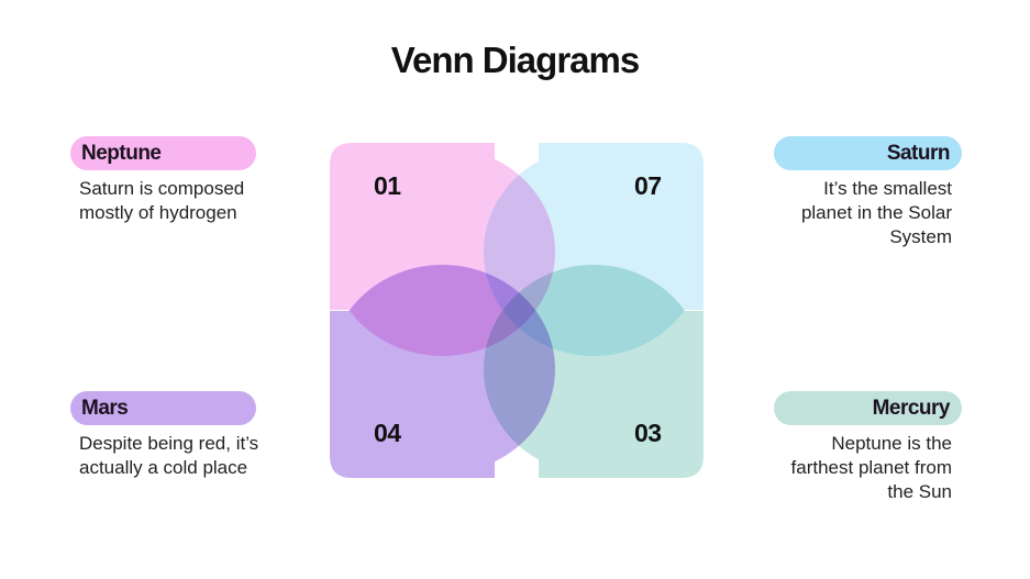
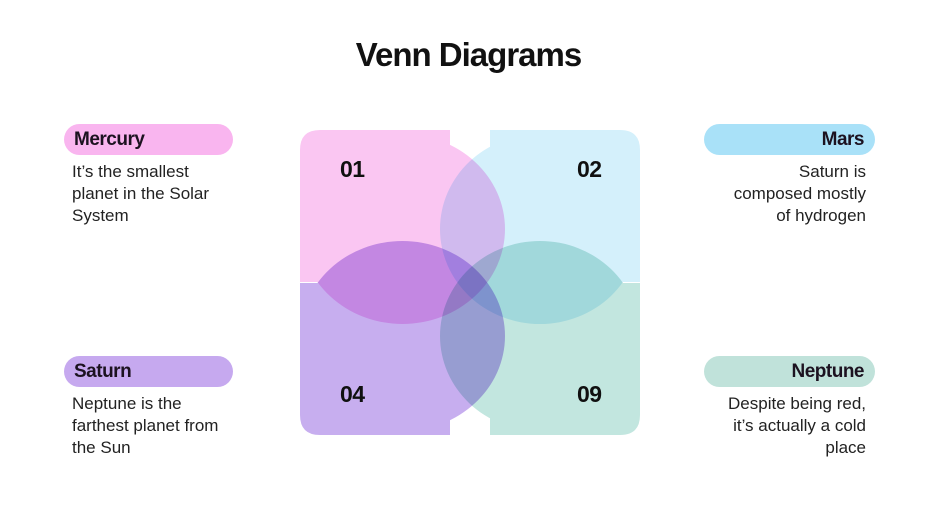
  Venn Diagrams
- Neptune
+ Mercury
- Saturn is composed mostly of hydrogen
+ It’s the smallest planet in the Solar System
- Saturn
+ Mars
- It’s the smallest planet in the Solar System
+ Saturn is composed mostly of hydrogen
- Mars
+ Saturn
- Despite being red, it’s actually a cold place
+ Neptune is the farthest planet from the Sun
- Mercury
+ Neptune
- Neptune is the farthest planet from the Sun
+ Despite being red, it’s actually a cold place
  01
- 07
+ 02
- 03
+ 09
  04
